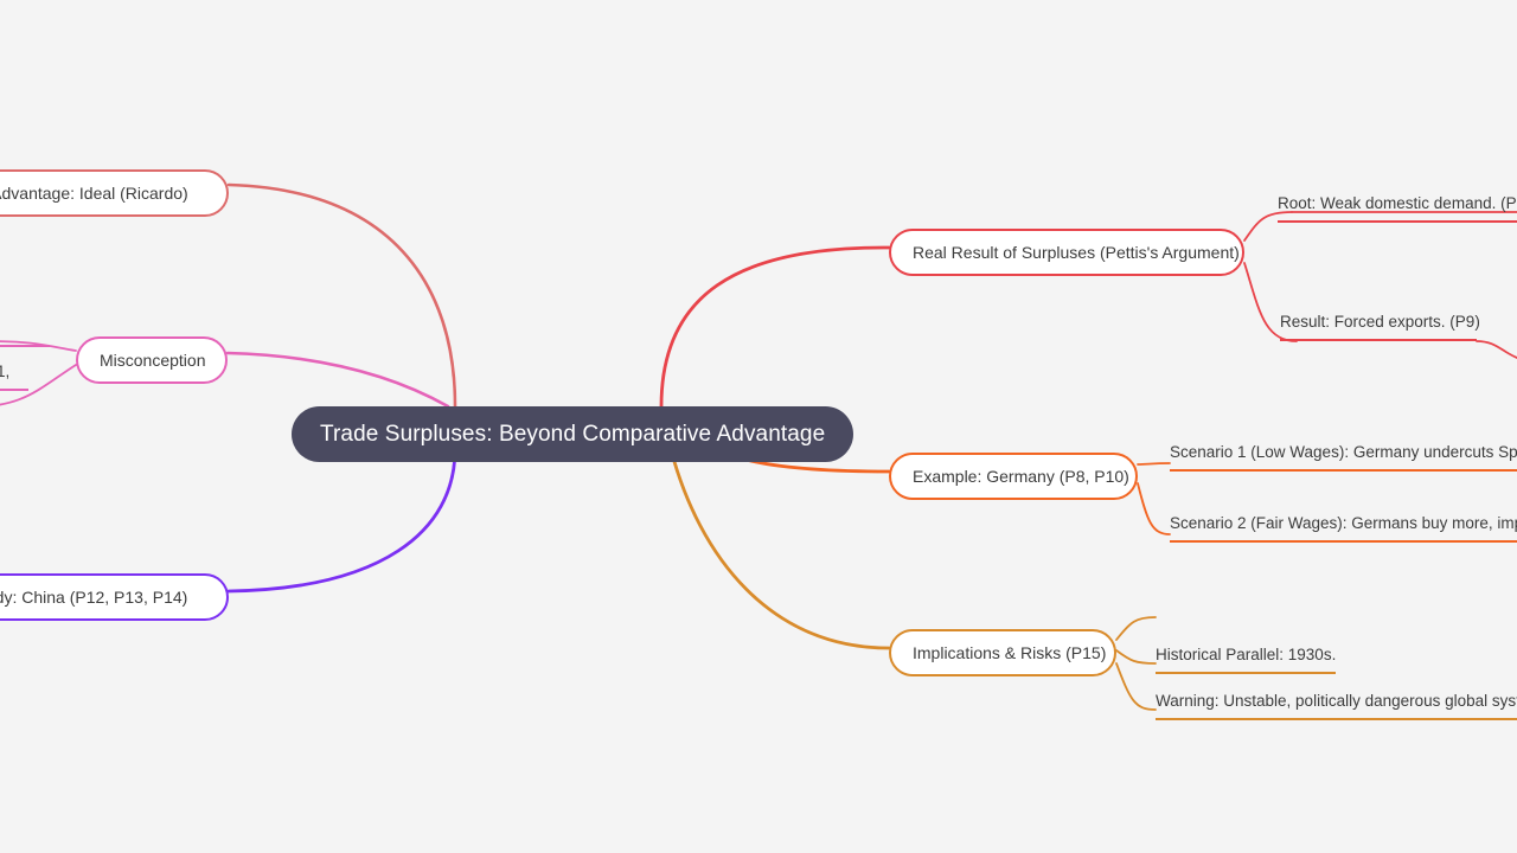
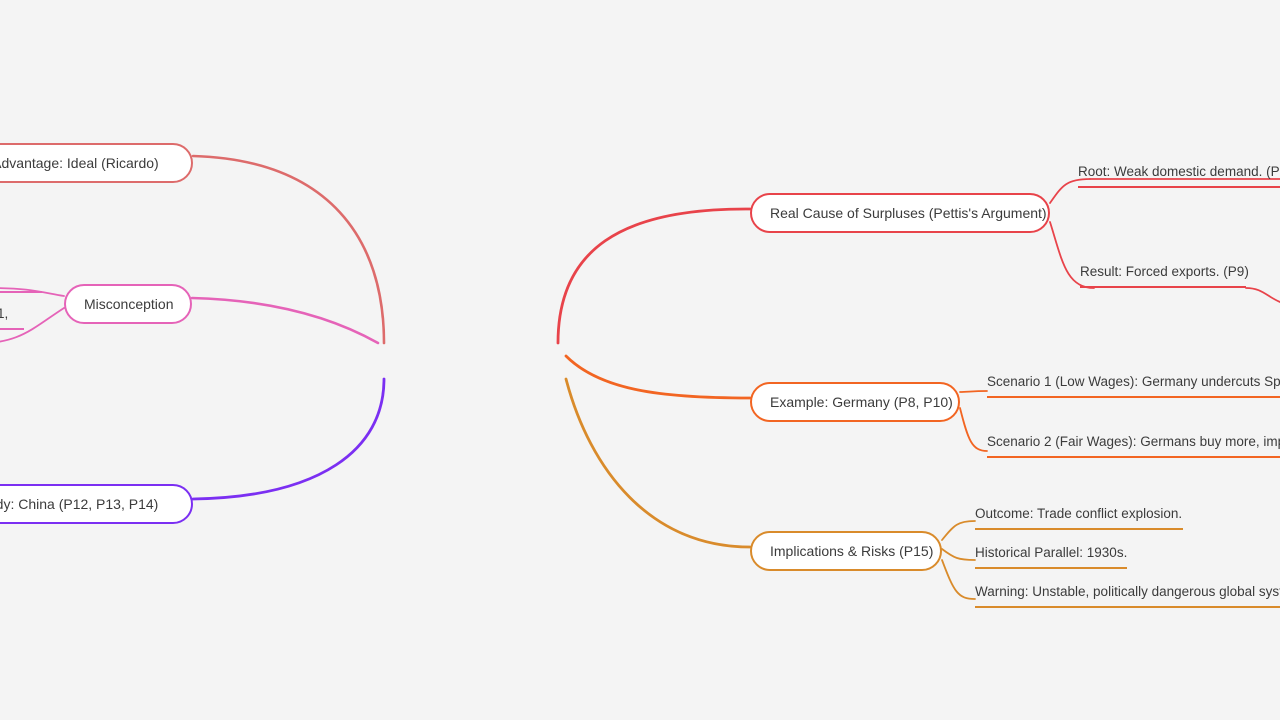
- Trade Surpluses: Beyond Comparative Advantage
  dvantage: Ideal (Ricardo)
  Misconception
  y: China (P12, P13, P14)
- Real Result of Surpluses (Pettis's Argument)
+ Real Cause of Surpluses (Pettis's Argument)
  Root: Weak domestic demand. (P
  Result: Forced exports. (P9)
  Example: Germany (P8, P10)
  Scenario 1 (Low Wages): Germany undercuts Sp
  Scenario 2 (Fair Wages): Germans buy more, im
  Implications & Risks (P15)
+ Outcome: Trade conflict explosion.
  Historical Parallel: 1930s.
  Warning: Unstable, politically dangerous global sys
